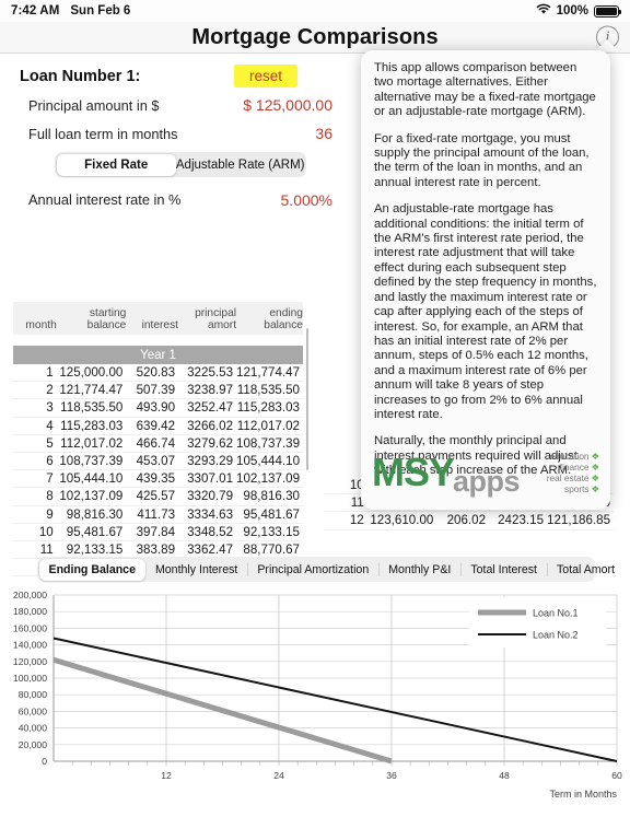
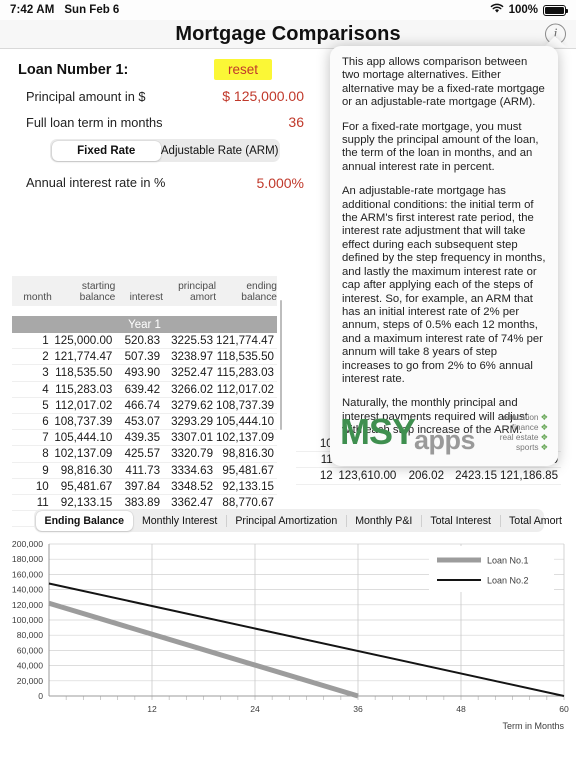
  7:42 AM
  Sun Feb 6
  100%
  Mortgage Comparisons
  i
  Loan Number 1:
  reset
  Principal amount in $
  $ 125,000.00
  Full loan term in months
  36
  Fixed Rate
  Adjustable Rate (ARM)
  Annual interest rate in %
  5.000%
  month
  starting
  balance
  interest
  principal
  amort
  ending
  balance
  Year 1
  1
  125,000.00
  520.83
  3225.53
  121,774.47
  2
  121,774.47
  507.39
  3238.97
  118,535.50
  3
  118,535.50
  493.90
  3252.47
  115,283.03
  4
  115,283.03
  639.42
  3266.02
  112,017.02
  5
  112,017.02
  466.74
  3279.62
  108,737.39
  6
  108,737.39
  453.07
  3293.29
  105,444.10
  7
  105,444.10
  439.35
  3307.01
  102,137.09
  8
  102,137.09
  425.57
  3320.79
  98,816.30
  9
  98,816.30
  411.73
  3334.63
  95,481.67
  10
  95,481.67
  397.84
  3348.52
  92,133.15
  11
  92,133.15
  383.89
  3362.47
  88,770.67
  11
  12
  123,610.00
  206.02
  2423.15
  121,186.85
  This app allows comparison between two mortage alternatives. Either alternative may be a fixed-rate mortgage or an adjustable-rate mortgage (ARM).
  For a fixed-rate mortgage, you must supply the principal amount of the loan, the term of the loan in months, and an annual interest rate in percent.
- An adjustable-rate mortgage has additional conditions: the initial term of the ARM's first interest rate period, the interest rate adjustment that will take effect during each subsequent step defined by the step frequency in months, and lastly the maximum interest rate or cap after applying each of the steps of interest. So, for example, an ARM that has an initial interest rate of 2% per annum, steps of 0.5% each 12 months, and a maximum interest rate of 6% per annum will take 8 years of step increases to go from 2% to 6% annual interest rate.
+ An adjustable-rate mortgage has additional conditions: the initial term of the ARM's first interest rate period, the interest rate adjustment that will take effect during each subsequent step defined by the step frequency in months, and lastly the maximum interest rate or cap after applying each of the steps of interest. So, for example, an ARM that has an initial interest rate of 2% per annum, steps of 0.5% each 12 months, and a maximum interest rate of 74% per annum will take 8 years of step increases to go from 2% to 6% annual interest rate.
  Naturally, the monthly principal and interest payments required will adjust with each step increase of the ARM.
  MSY
  apps
  education ❖
  finance ❖
  real estate ❖
  sports ❖
  Ending Balance
  Monthly Interest
  Principal Amortization
  Monthly P&I
  Total Interest
  Total Amort
  0
  20,000
  40,000
  60,000
  80,000
  100,000
  120,000
  140,000
  160,000
  180,000
  200,000
  12
  24
  36
  48
  60
  Term in Months
  Loan No.1
  Loan No.2
